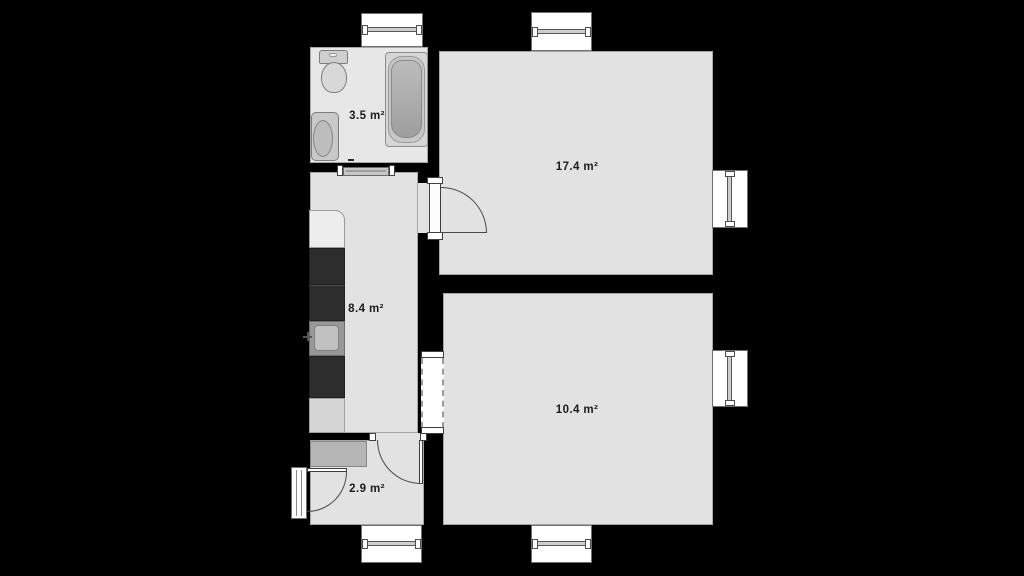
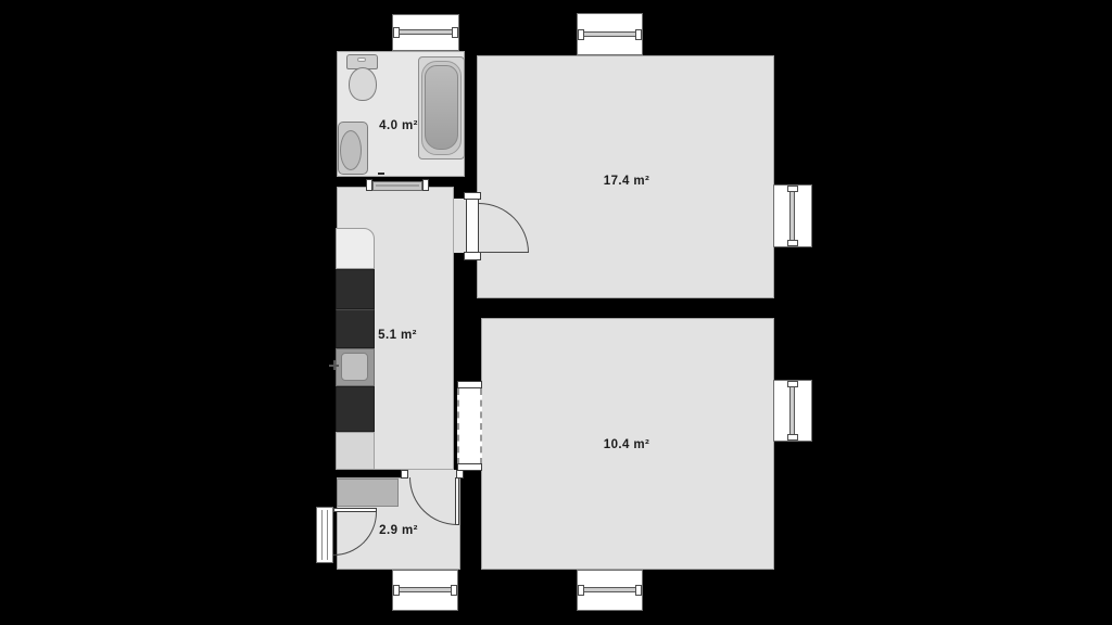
- 3.5 m²
+ 4.0 m²
  17.4 m²
- 8.4 m²
+ 5.1 m²
  10.4 m²
  2.9 m²
